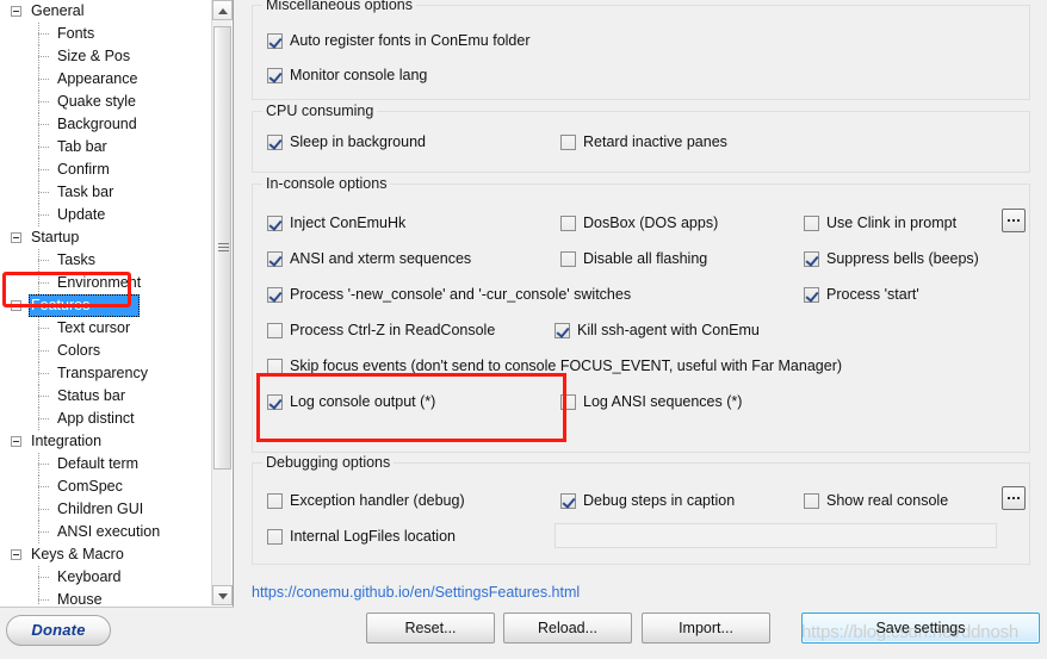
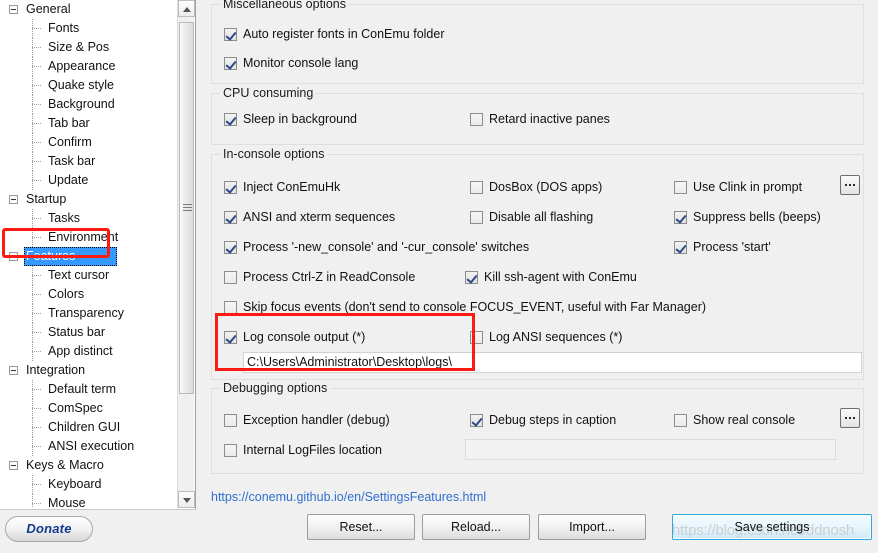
  General
  Fonts
  Size & Pos
  Appearance
  Quake style
  Background
  Tab bar
  Confirm
  Task bar
  Update
  Startup
  Tasks
  Environment
  Features
  Text cursor
  Colors
  Transparency
  Status bar
  App distinct
  Integration
  Default term
  ComSpec
  Children GUI
  ANSI execution
  Keys & Macro
  Keyboard
  Mouse
  Donate
  Miscellaneous options
  Auto register fonts in ConEmu folder
  Monitor console lang
  CPU consuming
  Sleep in background
  Retard inactive panes
  In-console options
  Inject ConEmuHk
  DosBox (DOS apps)
  Use Clink in prompt
  ANSI and xterm sequences
  Disable all flashing
  Suppress bells (beeps)
  Process '-new_console' and '-cur_console' switches
  Process 'start'
  Process Ctrl-Z in ReadConsole
  Kill ssh-agent with ConEmu
  Skip focus events (don't send to console FOCUS_EVENT, useful with Far Manager)
  Log console output (*)
  Log ANSI sequences (*)
+ C:\Users\Administrator\Desktop\logs\
  Debugging options
  Exception handler (debug)
  Debug steps in caption
  Show real console
  Internal LogFiles location
  https://conemu.github.io/en/SettingsFeatures.html
  Reset...
  Reload...
  Import...
  https://blog.csdn.net/ddnosh
  Save settings
